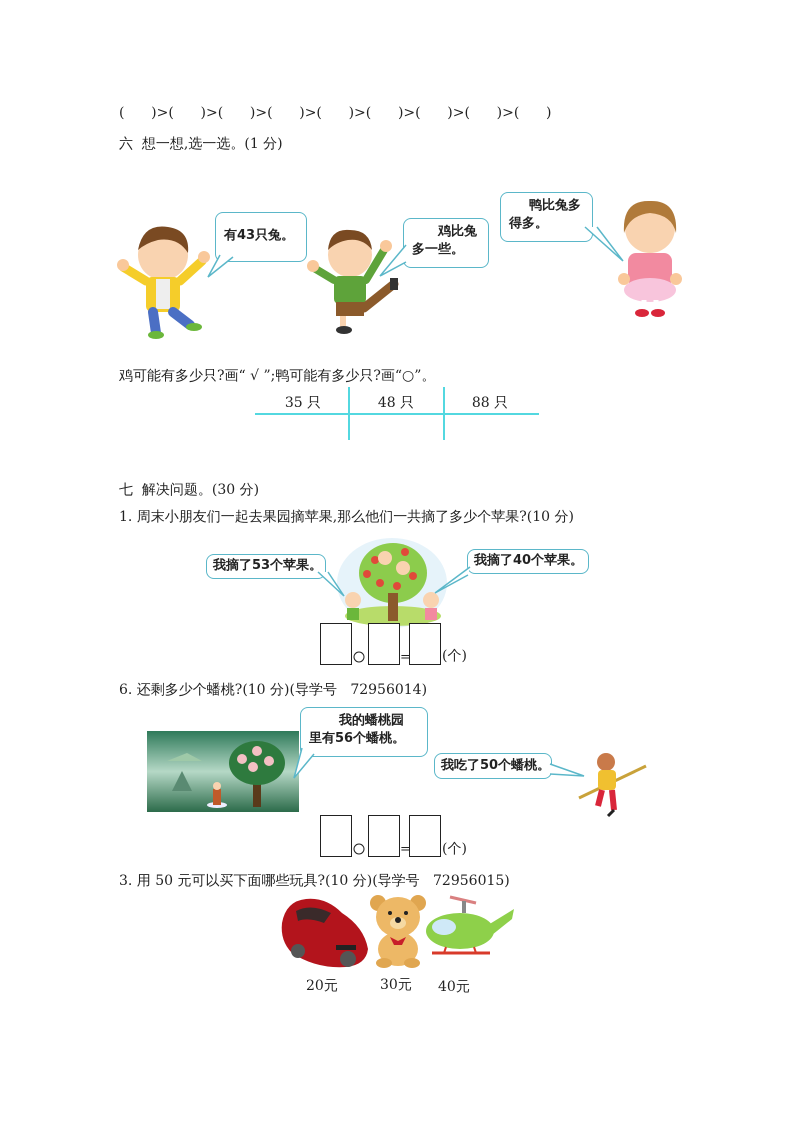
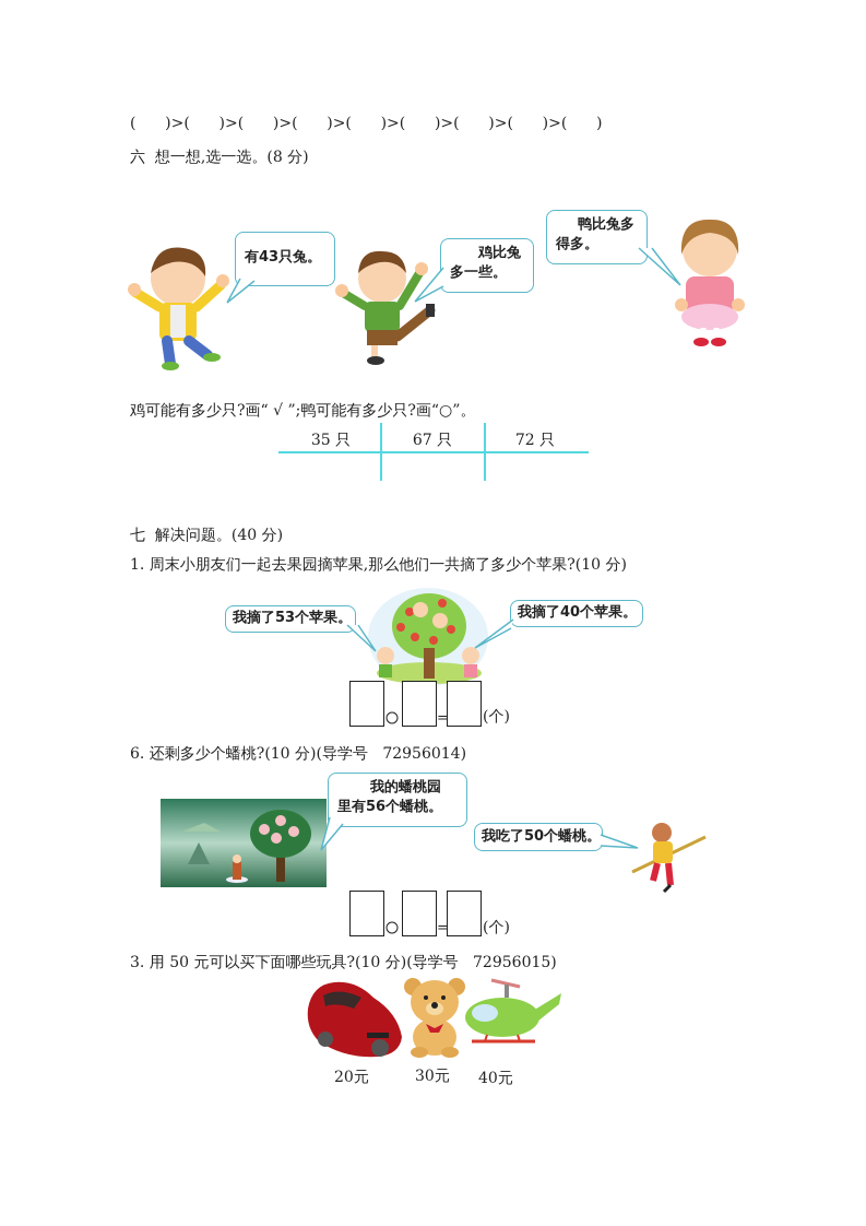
  ( )>( )>( )>( )>( )>( )>( )>( )>( )
- 六 想一想,选一选。(1 分)
+ 六 想一想,选一选。(8 分)
  有43只兔。
  鸡比兔
  多一些。
  鸭比兔多
  得多。
  鸡可能有多少只?画“ √ ”;鸭可能有多少只?画“○”。
  35 只
- 48 只
+ 67 只
- 88 只
+ 72 只
- 七 解决问题。(30 分)
+ 七 解决问题。(40 分)
  1. 周末小朋友们一起去果园摘苹果,那么他们一共摘了多少个苹果?(10 分)
  我摘了53个苹果。
  我摘了40个苹果。
  =
  (个)
  6. 还剩多少个蟠桃?(10 分)(导学号 72956014)
  我的蟠桃园
  里有56个蟠桃。
  我吃了50个蟠桃。
  =
  (个)
  3. 用 50 元可以买下面哪些玩具?(10 分)(导学号 72956015)
  20元
  30元
  40元
